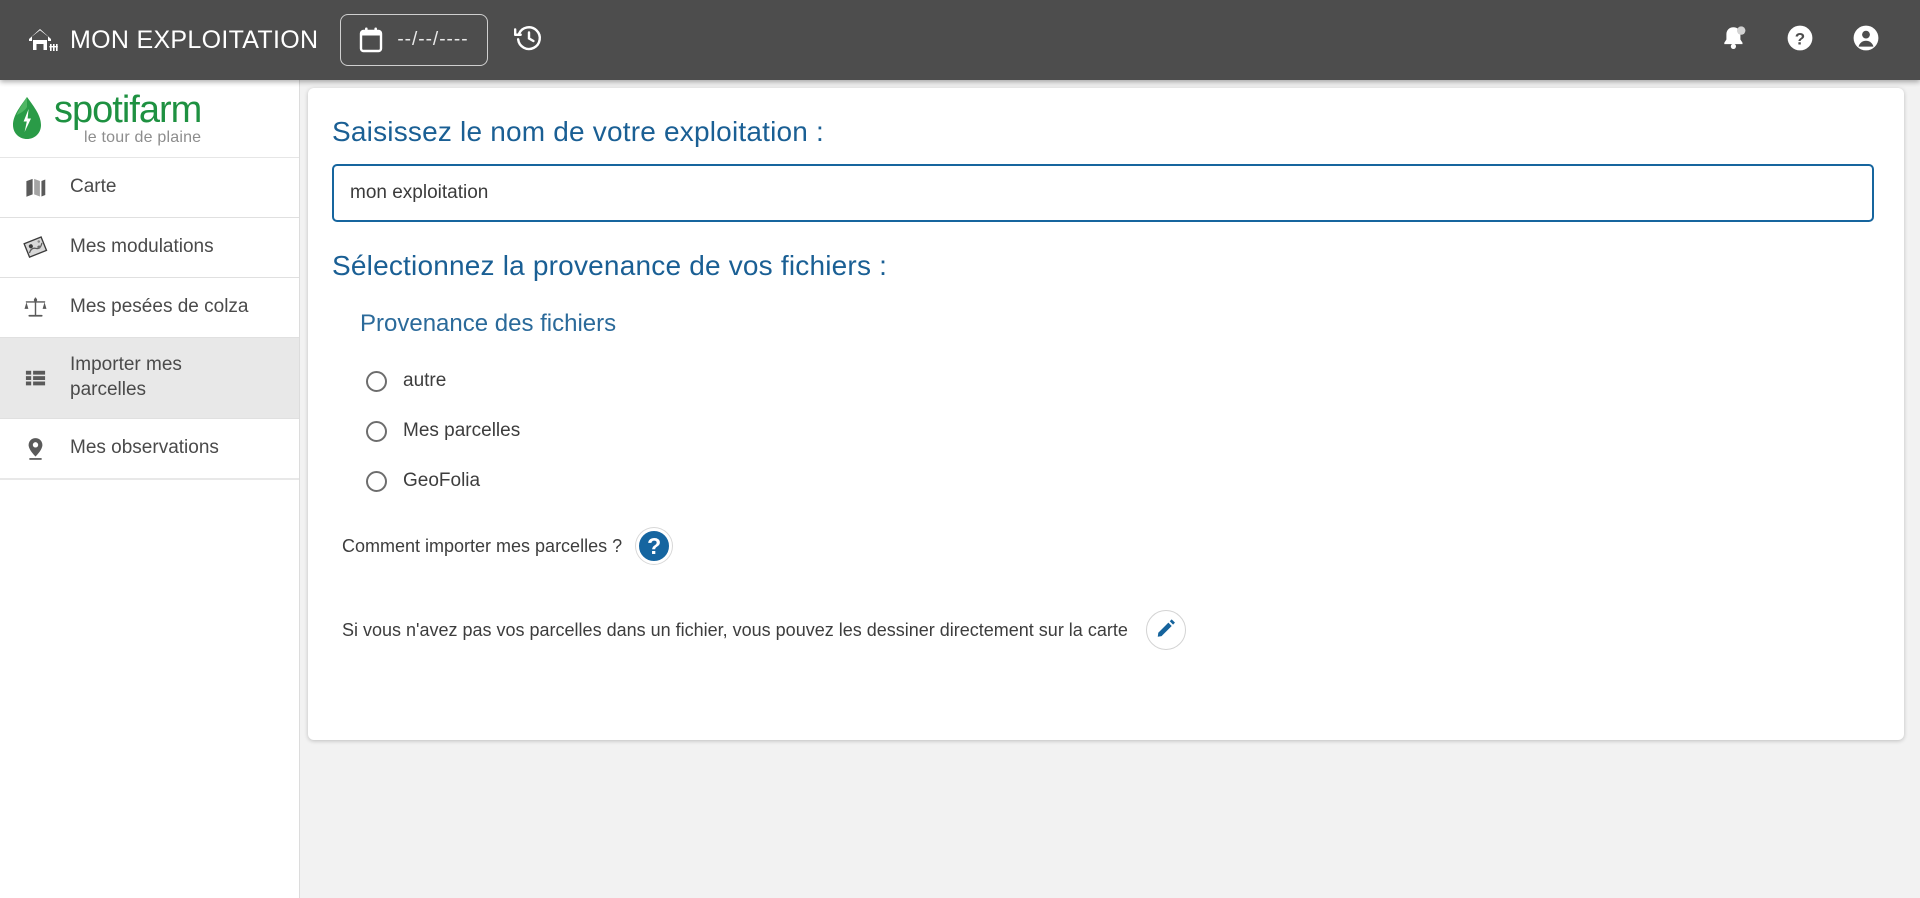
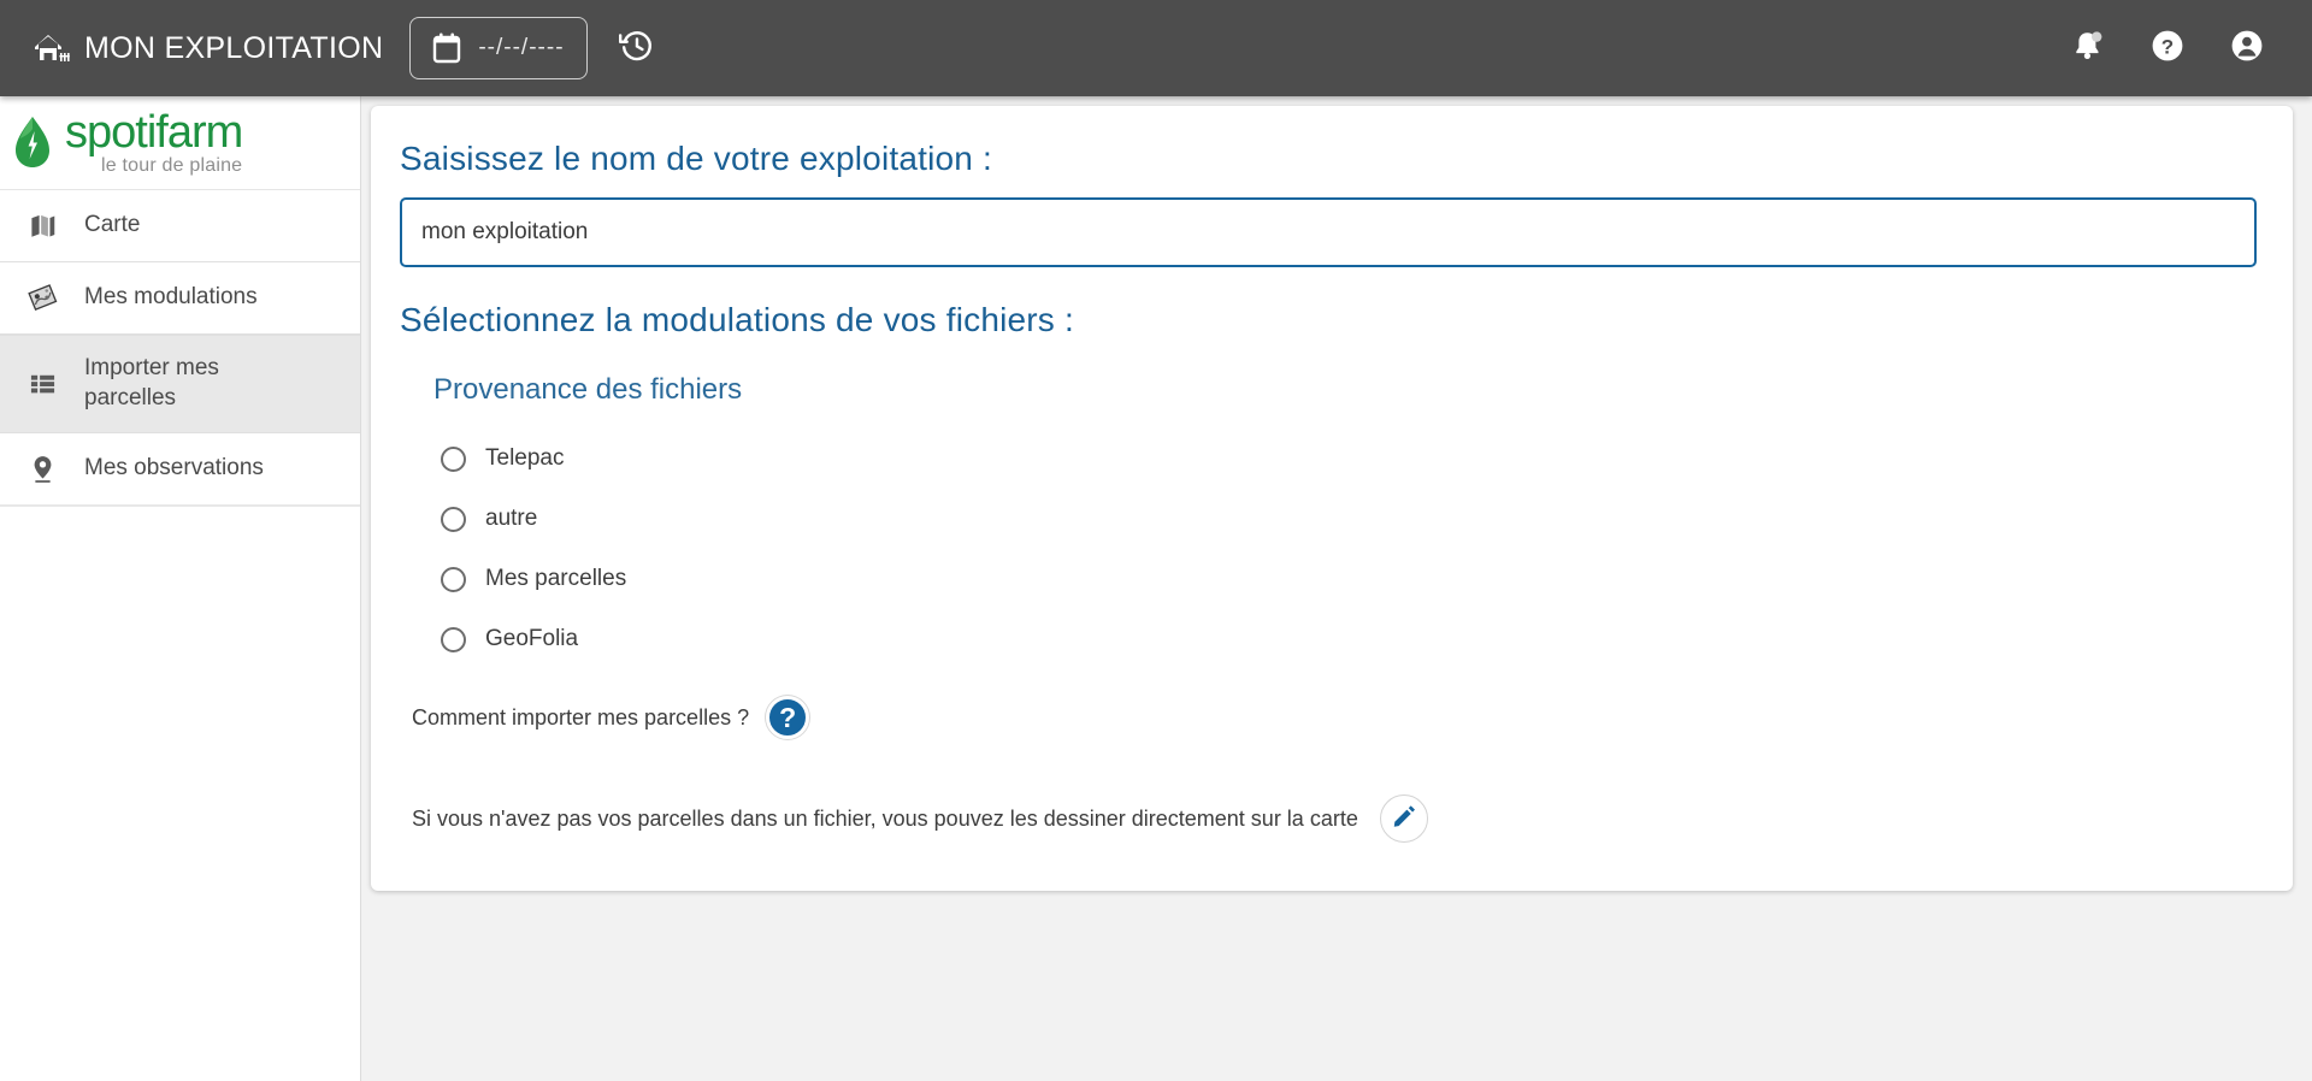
  MON EXPLOITATION
  --/--/----
  ?
  spotifarm
  le tour de plaine
  Carte
  Mes modulations
- Mes pesées de colza
  Importer mes parcelles
  Mes observations
  Saisissez le nom de votre exploitation :
  mon exploitation
- Sélectionnez la provenance de vos fichiers :
+ Sélectionnez la modulations de vos fichiers :
  Provenance des fichiers
+ Telepac
  autre
  Mes parcelles
  GeoFolia
  Comment importer mes parcelles ?
  ?
  Si vous n'avez pas vos parcelles dans un fichier, vous pouvez les dessiner directement sur la carte
